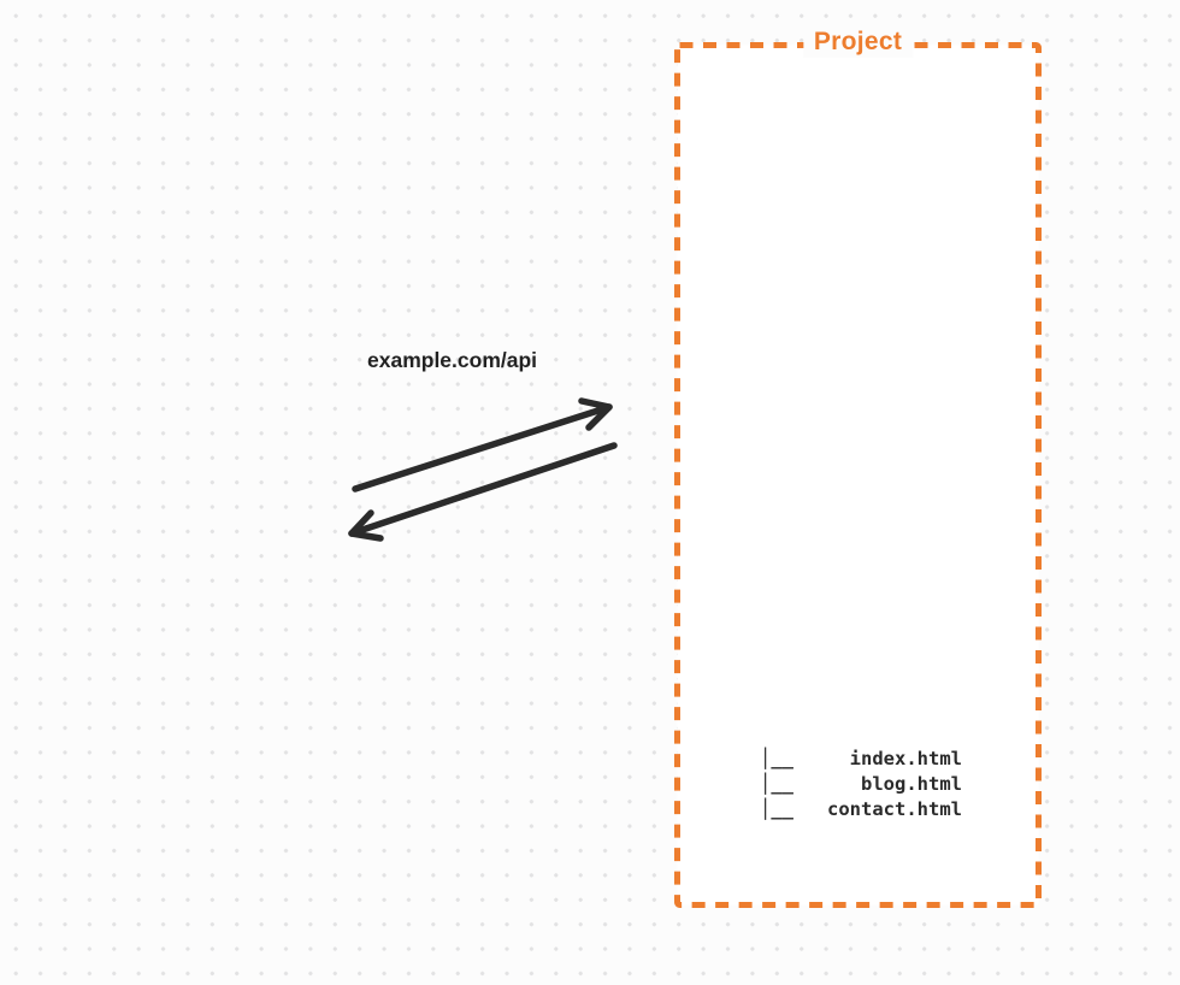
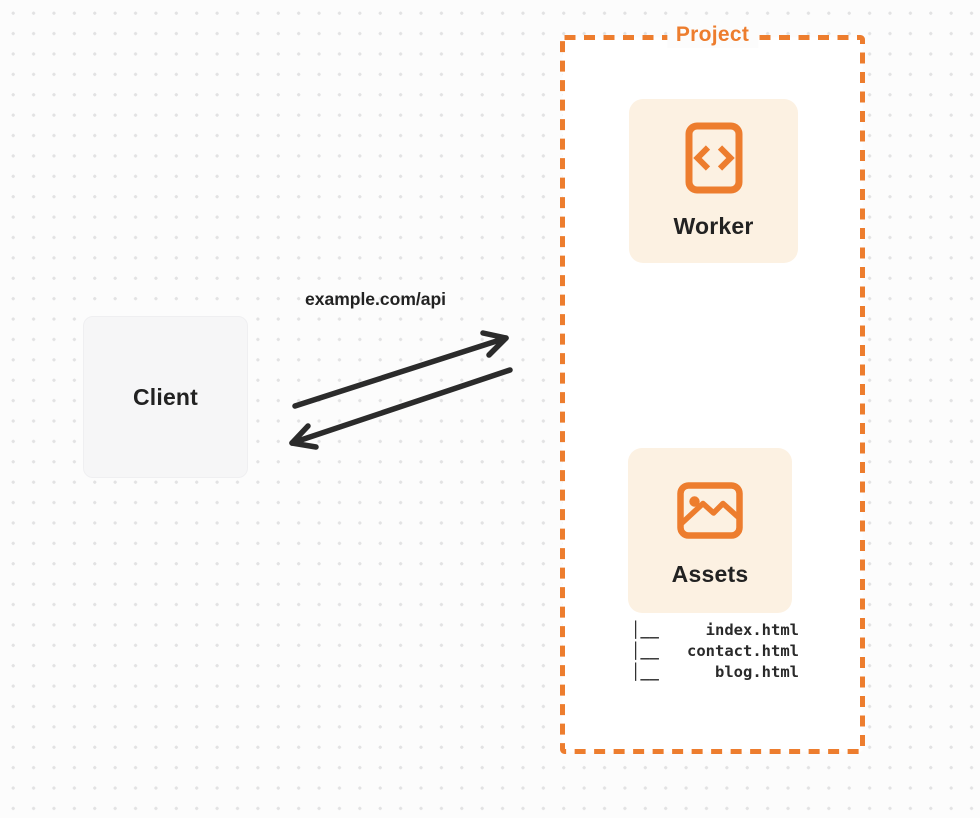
+ Client
  example.com/api
  Project
+ Worker
+ Assets
  │__
  index.html
  │__
- blog.html
+ contact.html
  │__
- contact.html
+ blog.html
